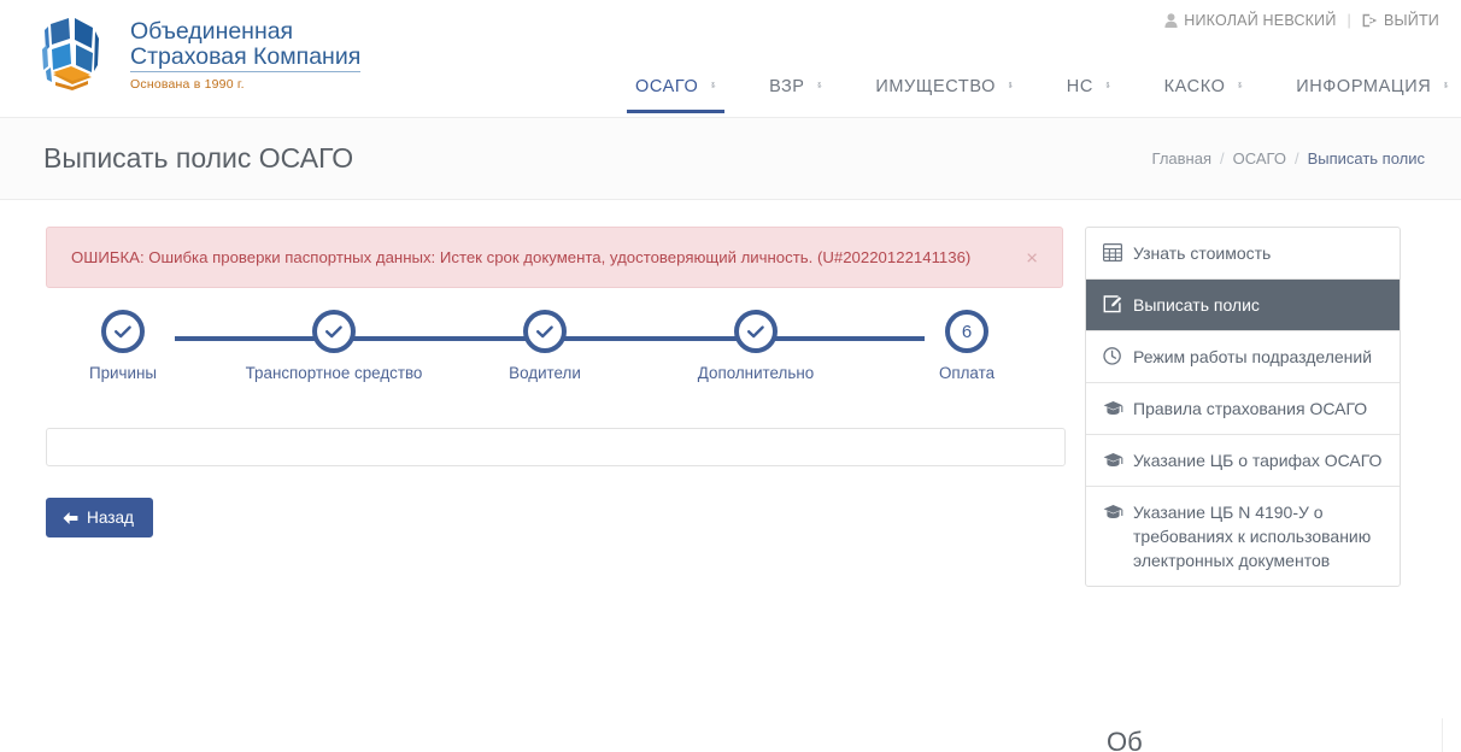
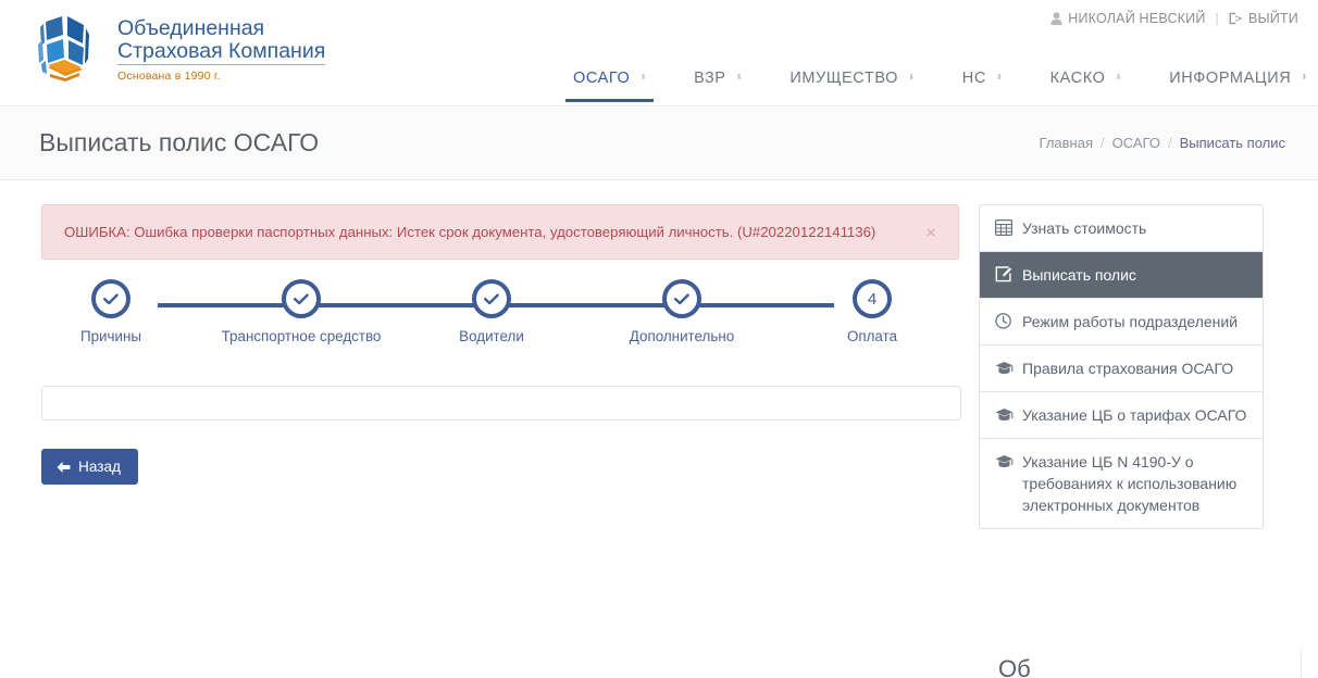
  НИКОЛАЙ НЕВСКИЙ
  |
  ВЫЙТИ
  Объединенная
  Страховая Компания
  Основана в 1990 г.
  ОСАГО ⱛ
  ВЗР ⱛ
  ИМУЩЕСТВО ⱛ
  НС ⱛ
  КАСКО ⱛ
  ИНФОРМАЦИЯ ⱛ
  Выписать полис ОСАГО
  Главная
  /
  ОСАГО
  /
  Выписать полис
  ОШИБКА: Ошибка проверки паспортных данных: Истек срок документа, удостоверяющий личность. (U#20220122141136)
  ×
  Причины
  Транспортное средство
  Водители
  Дополнительно
- 6
+ 4
  Оплата
  Назад
  Узнать стоимость
  Выписать полис
  Режим работы подразделений
  Правила страхования ОСАГО
  Указание ЦБ о тарифах ОСАГО
  Указание ЦБ N 4190-У о требованиях к использованию электронных документов
  Об
